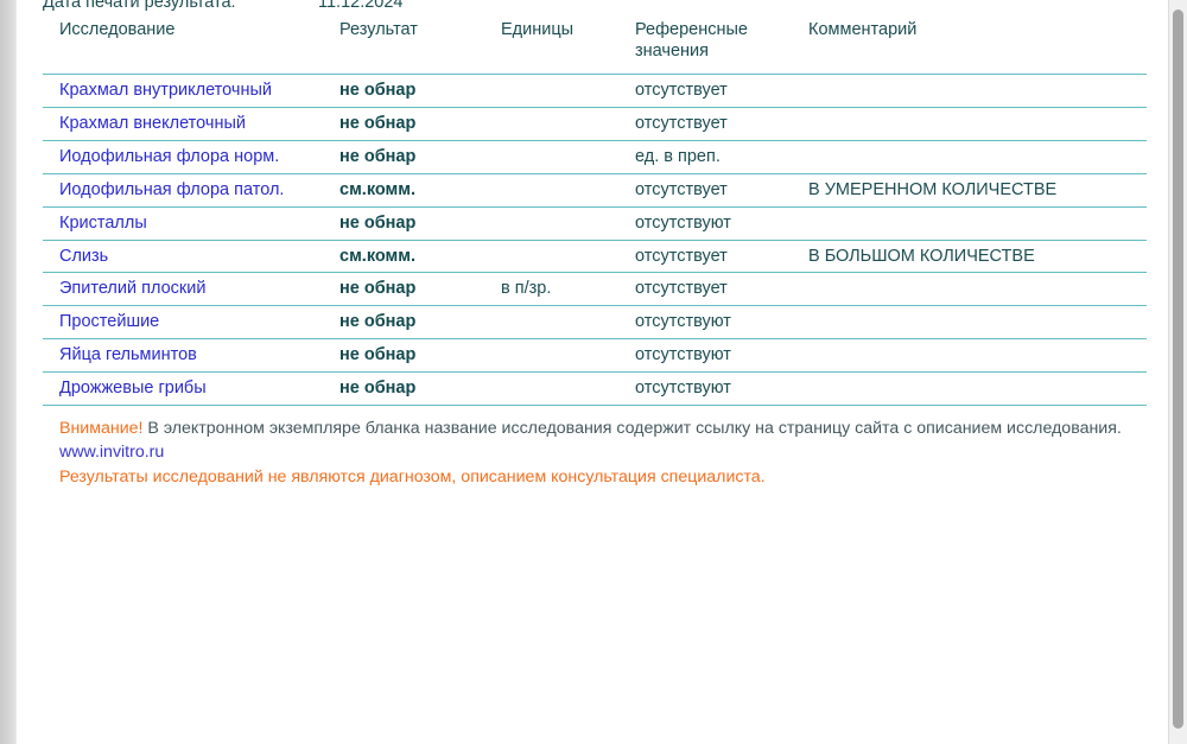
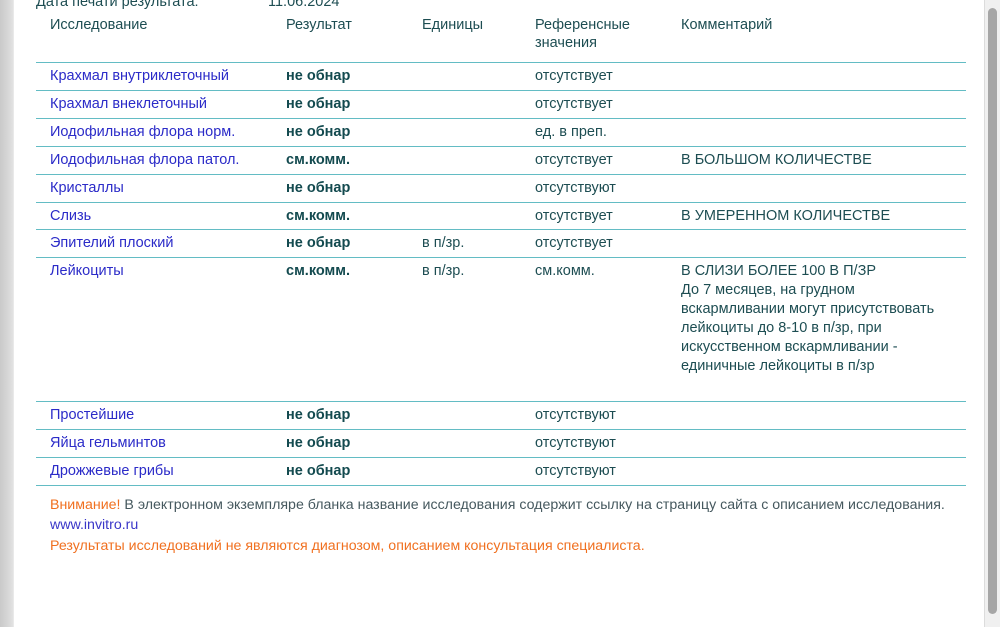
- Дата печати результата: 11.12.2024
+ Дата печати результата: 11.06.2024
  Исследование	Результат	Единицы	Референсные значения	Комментарий
  Крахмал внутриклеточный	не обнар		отсутствует
  Крахмал внеклеточный	не обнар		отсутствует
  Иодофильная флора норм.	не обнар		ед. в преп.
- Иодофильная флора патол.	см.комм.		отсутствует	В УМЕРЕННОМ КОЛИЧЕСТВЕ
+ Иодофильная флора патол.	см.комм.		отсутствует	В БОЛЬШОМ КОЛИЧЕСТВЕ
  Кристаллы	не обнар		отсутствуют
- Слизь	см.комм.		отсутствует	В БОЛЬШОМ КОЛИЧЕСТВЕ
+ Слизь	см.комм.		отсутствует	В УМЕРЕННОМ КОЛИЧЕСТВЕ
  Эпителий плоский	не обнар	в п/зр.	отсутствует
+ Лейкоциты	см.комм.	в п/зр.	см.комм.	В СЛИЗИ БОЛЕЕ 100 В П/ЗР До 7 месяцев, на грудном вскармливании могут присутствовать лейкоциты до 8-10 в п/зр, при искусственном вскармливании - единичные лейкоциты в п/зр
  Простейшие	не обнар		отсутствуют
  Яйца гельминтов	не обнар		отсутствуют
  Дрожжевые грибы	не обнар		отсутствуют
  Внимание! В электронном экземпляре бланка название исследования содержит ссылку на страницу сайта с описанием исследования. www.invitro.ru
  Результаты исследований не являются диагнозом, описанием консультация специалиста.
